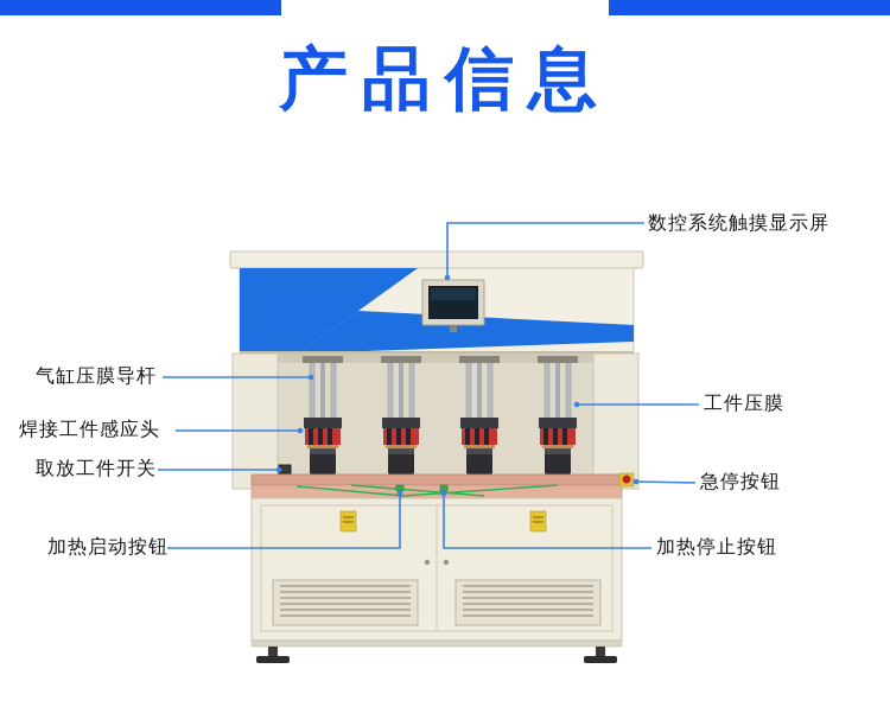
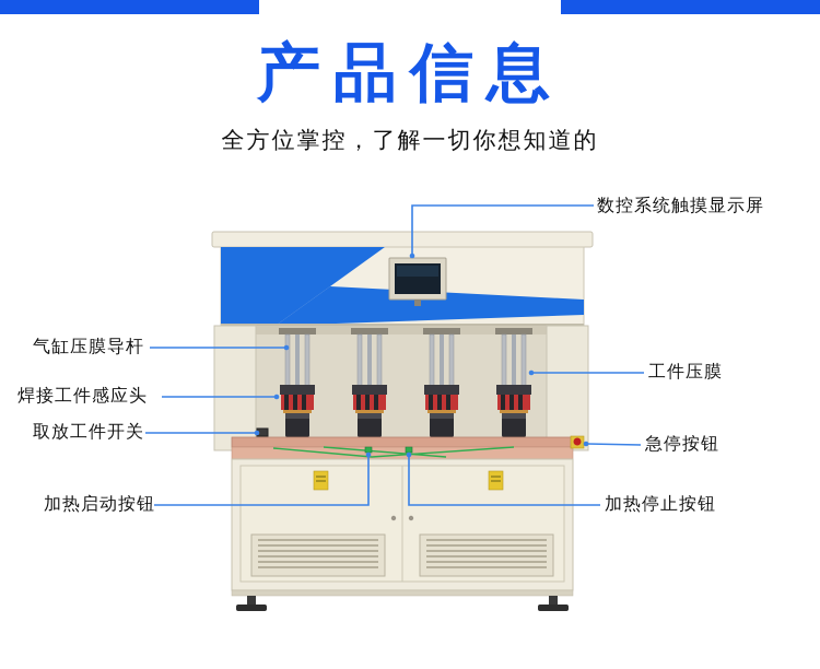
  产品信息
+ 全方位掌控，了解一切你想知道的
  数控系统触摸显示屏
  气缸压膜导杆
  焊接工件感应头
  取放工件开关
  工件压膜
  急停按钮
  加热启动按钮
  加热停止按钮
